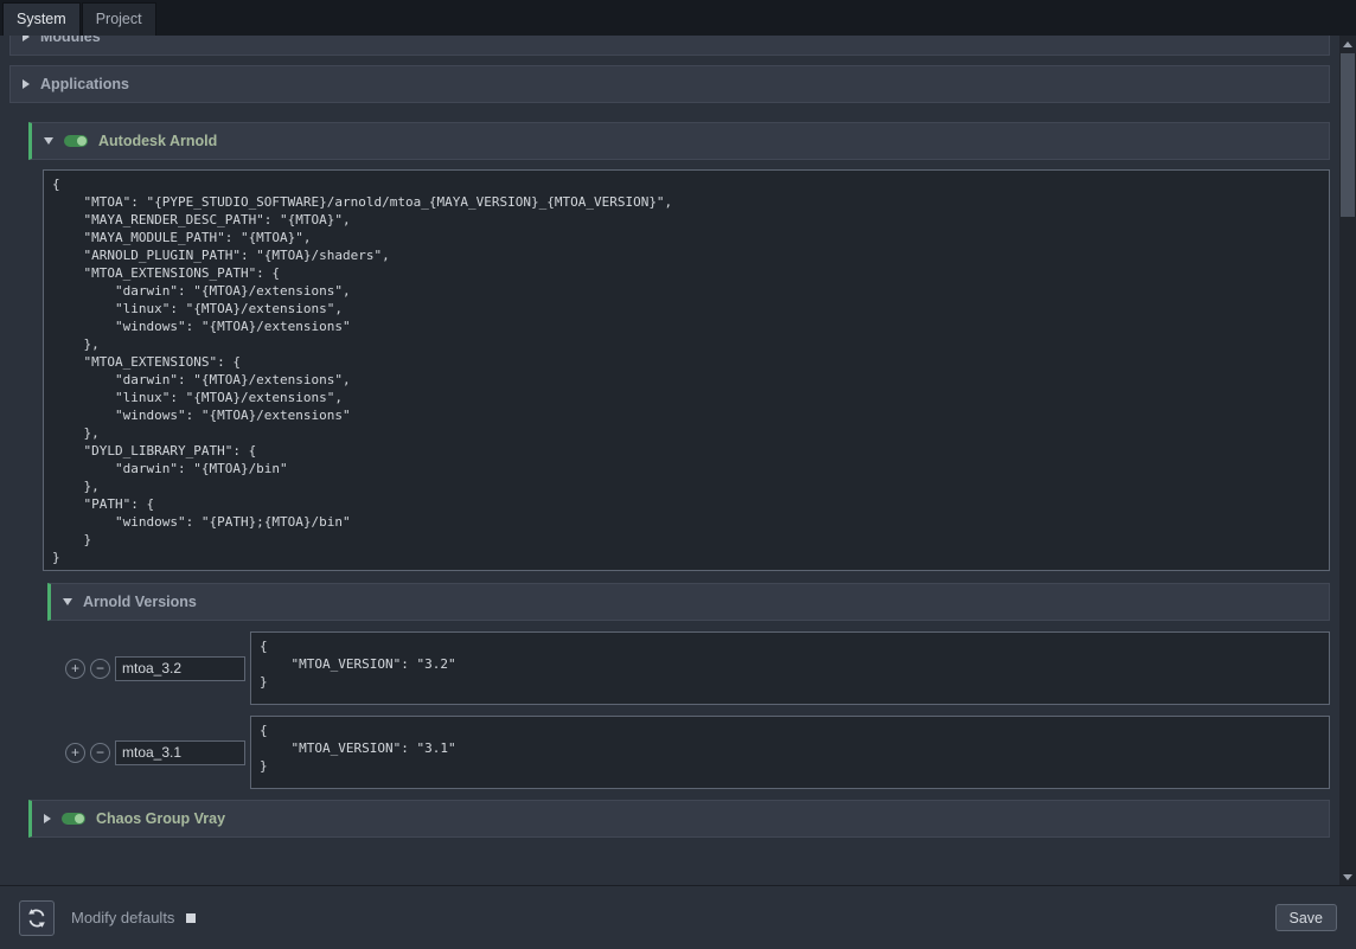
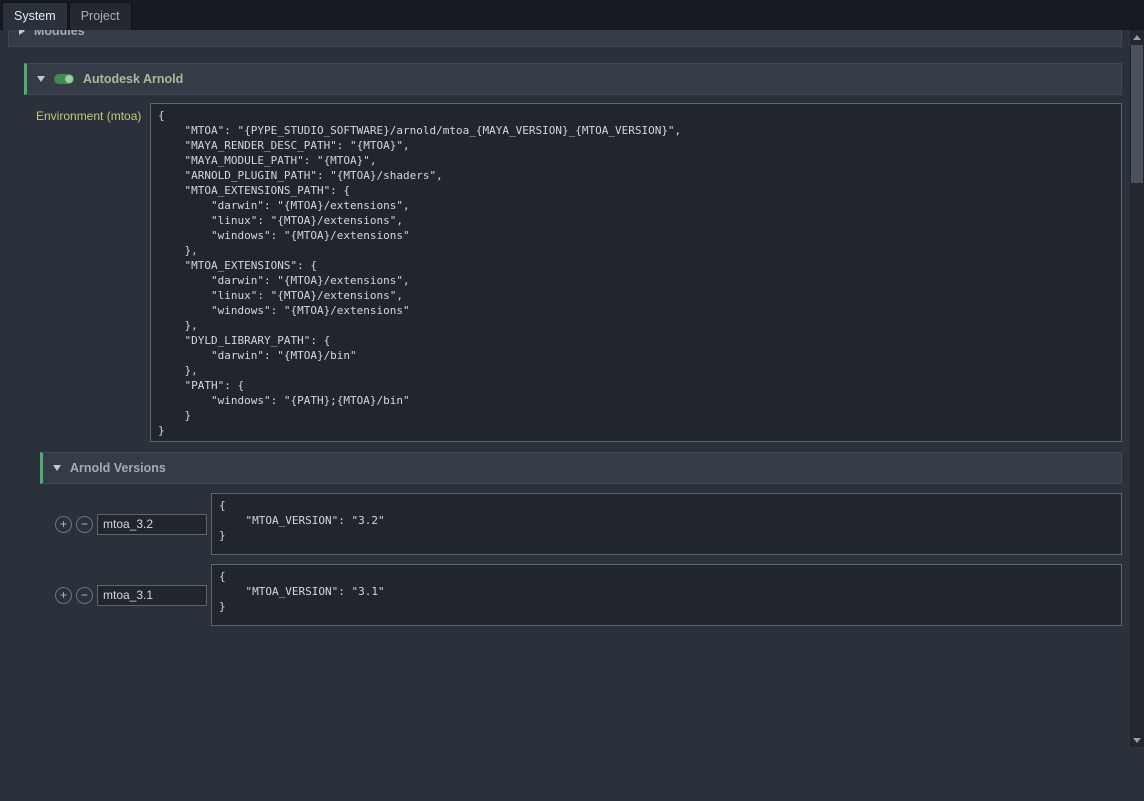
  System
  Project
  Modules
- Applications
  Autodesk Arnold
+ Environment (mtoa)
  {
  "MTOA": "{PYPE_STUDIO_SOFTWARE}/arnold/mtoa_{MAYA_VERSION}_{MTOA_VERSION}",
  "MAYA_RENDER_DESC_PATH": "{MTOA}",
  "MAYA_MODULE_PATH": "{MTOA}",
  "ARNOLD_PLUGIN_PATH": "{MTOA}/shaders",
  "MTOA_EXTENSIONS_PATH": {
  "darwin": "{MTOA}/extensions",
  "linux": "{MTOA}/extensions",
  "windows": "{MTOA}/extensions"
  },
  "MTOA_EXTENSIONS": {
  "darwin": "{MTOA}/extensions",
  "linux": "{MTOA}/extensions",
  "windows": "{MTOA}/extensions"
  },
  "DYLD_LIBRARY_PATH": {
  "darwin": "{MTOA}/bin"
  },
  "PATH": {
  "windows": "{PATH};{MTOA}/bin"
  }
  }
  Arnold Versions
  +
  −
  mtoa_3.2
  {
  "MTOA_VERSION": "3.2"
  }
  +
  −
  mtoa_3.1
  {
  "MTOA_VERSION": "3.1"
  }
- Chaos Group Vray
- Modify defaults
- Save
